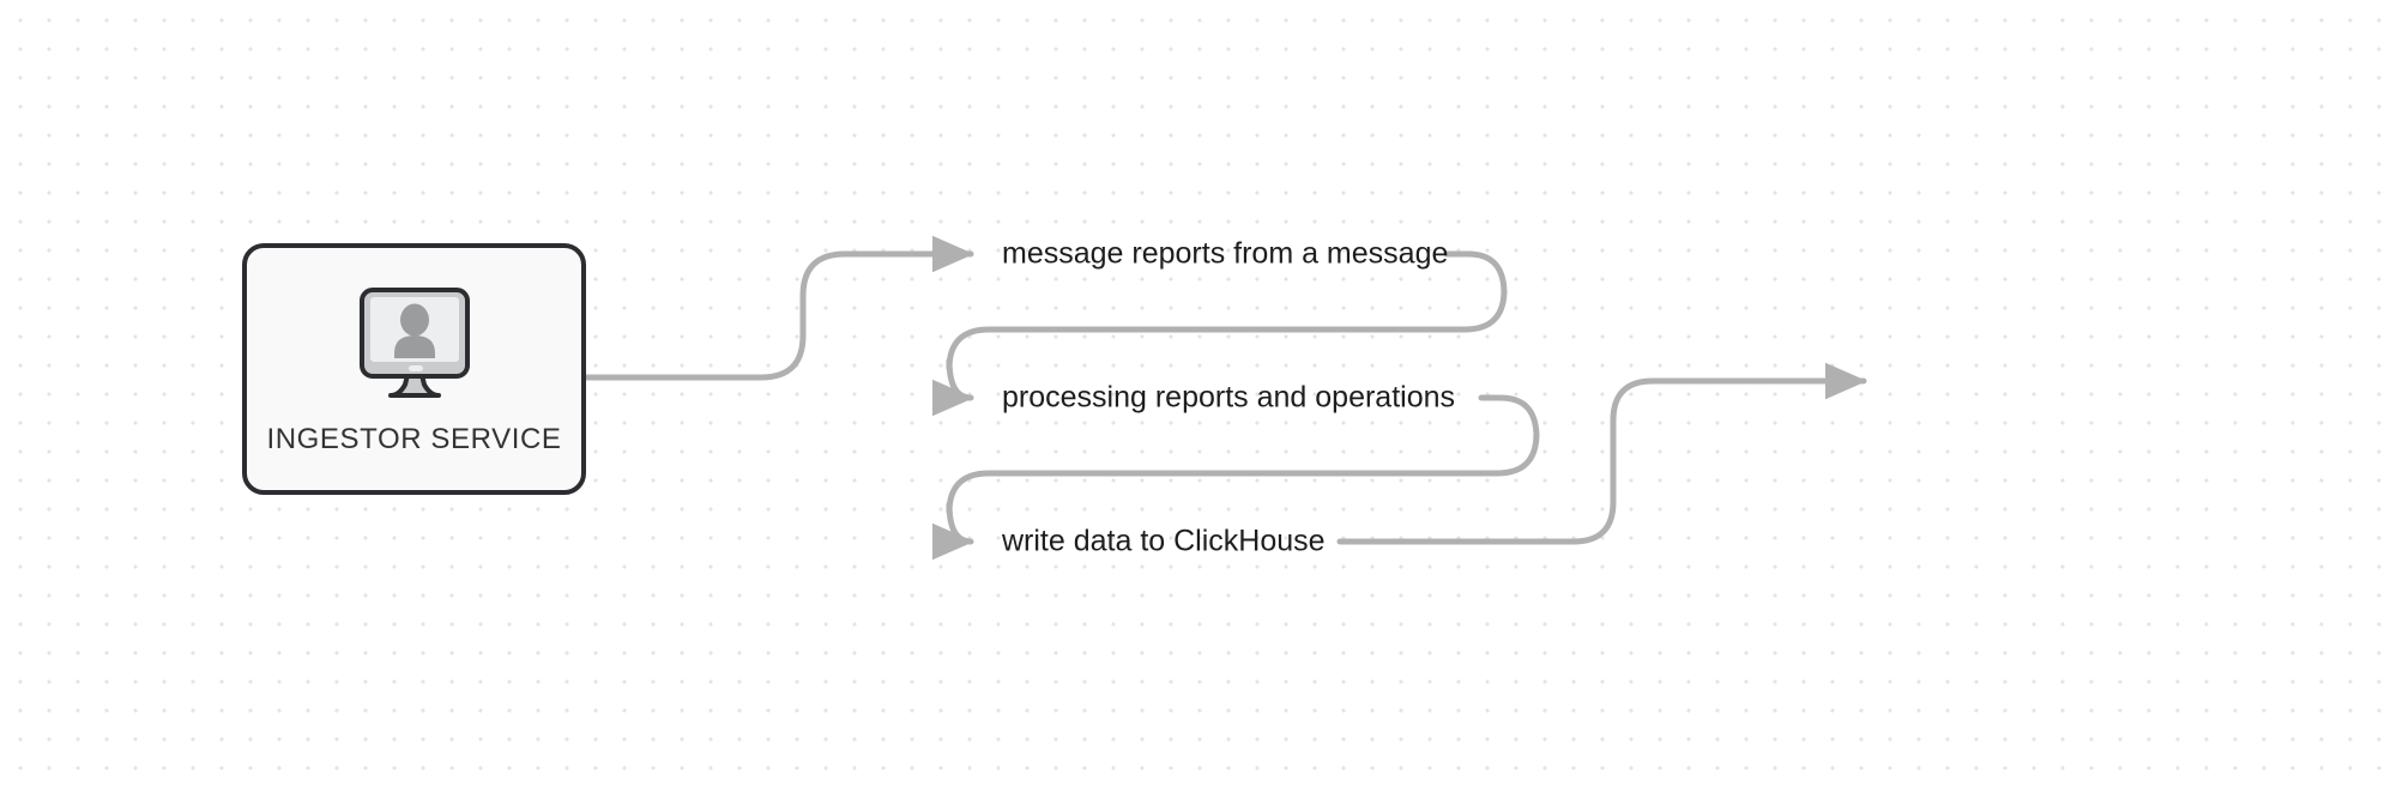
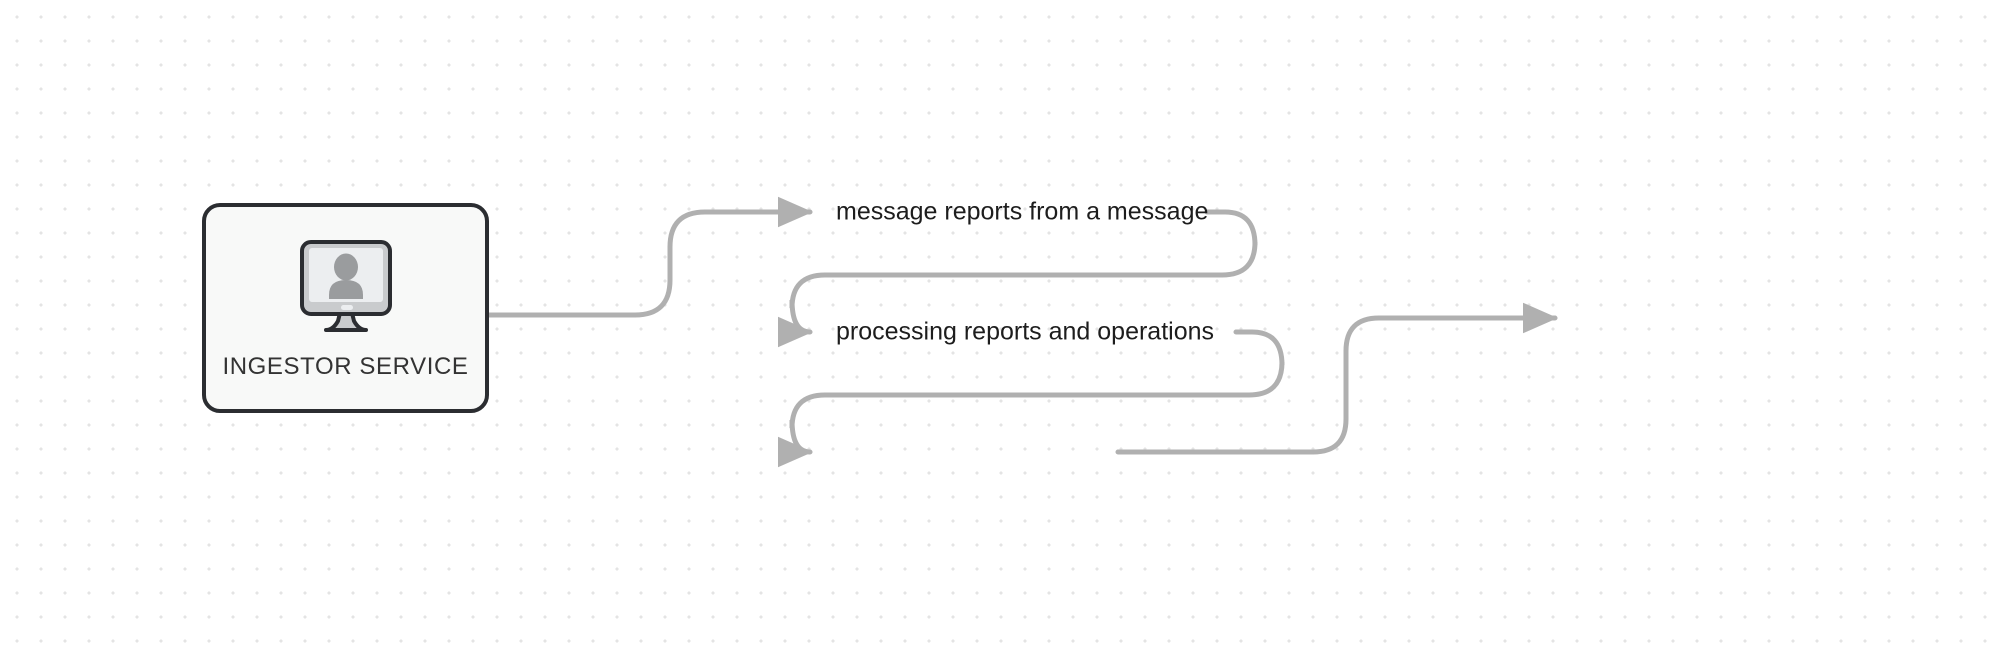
  message reports from a message
  processing reports and operations
- write data to ClickHouse
  INGESTOR SERVICE
